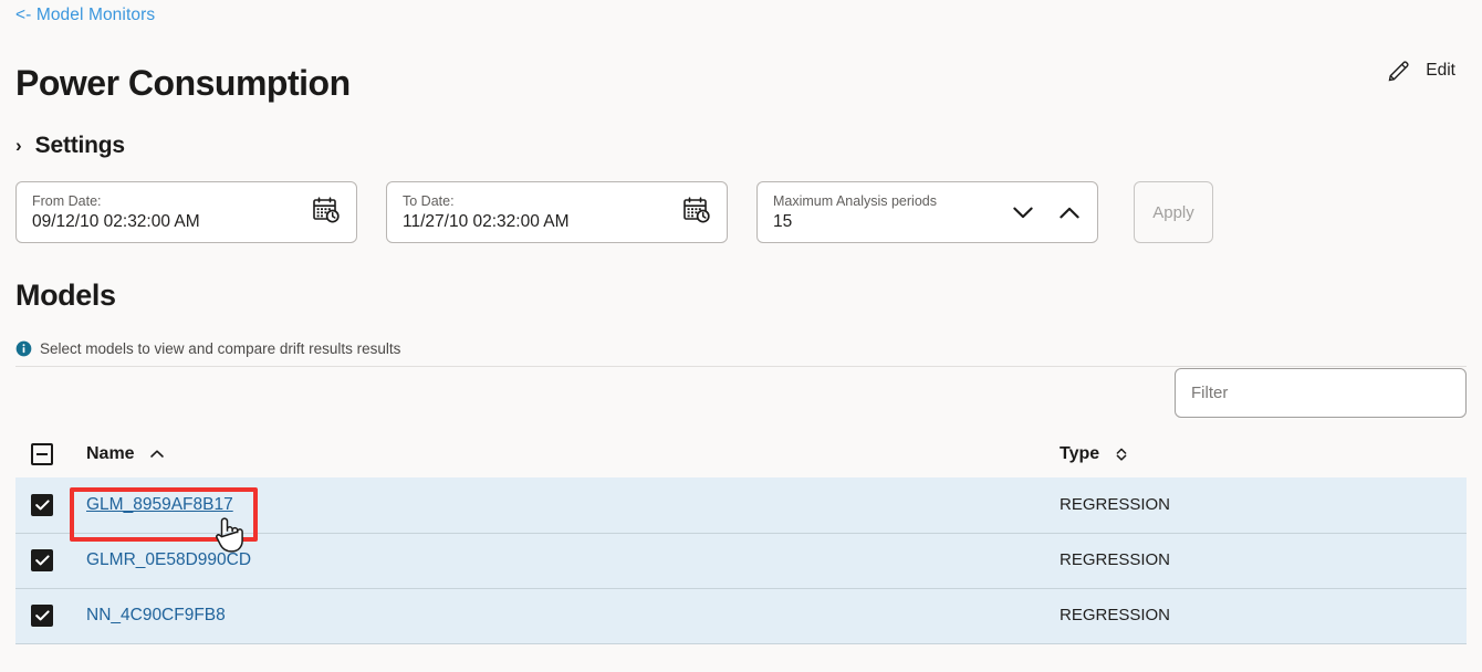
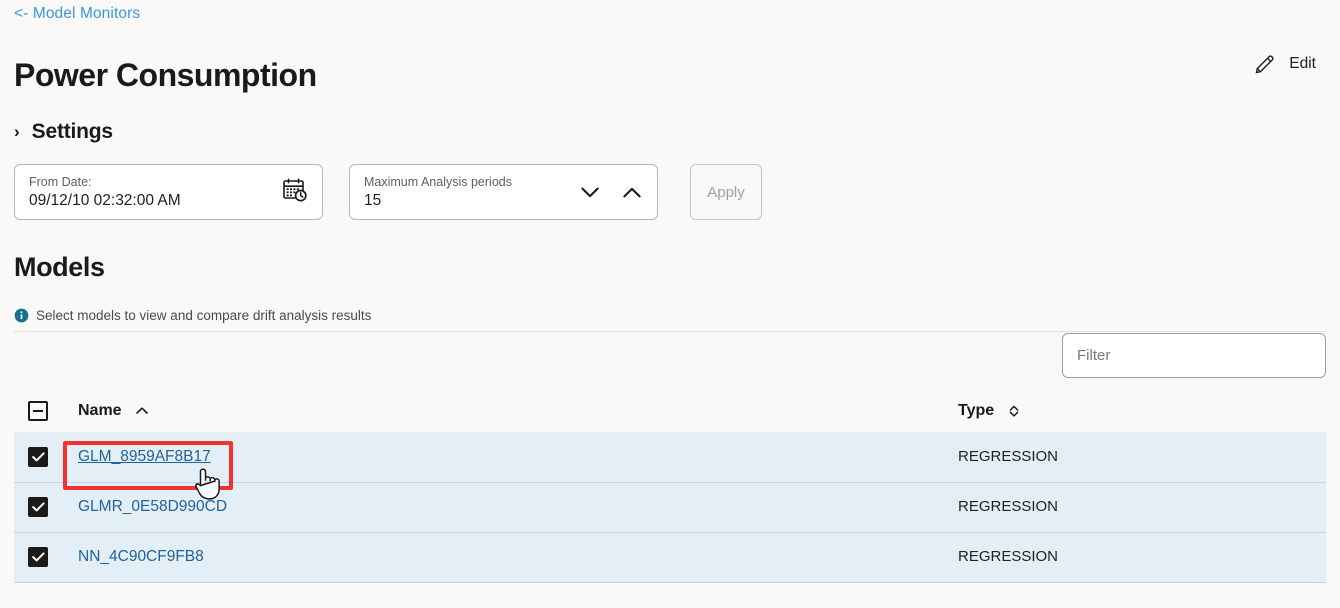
  <- Model Monitors
  Power Consumption
  Edit
  ›
  Settings
  From Date:
  09/12/10 02:32:00 AM
- To Date:
- 11/27/10 02:32:00 AM
  Maximum Analysis periods
  15
  Apply
  Models
- Select models to view and compare drift results results
+ Select models to view and compare drift analysis results
  Filter
  	Name	Type
  	GLM_8959AF8B17	REGRESSION
  	GLMR_0E58D990CD	REGRESSION
  	NN_4C90CF9FB8	REGRESSION
